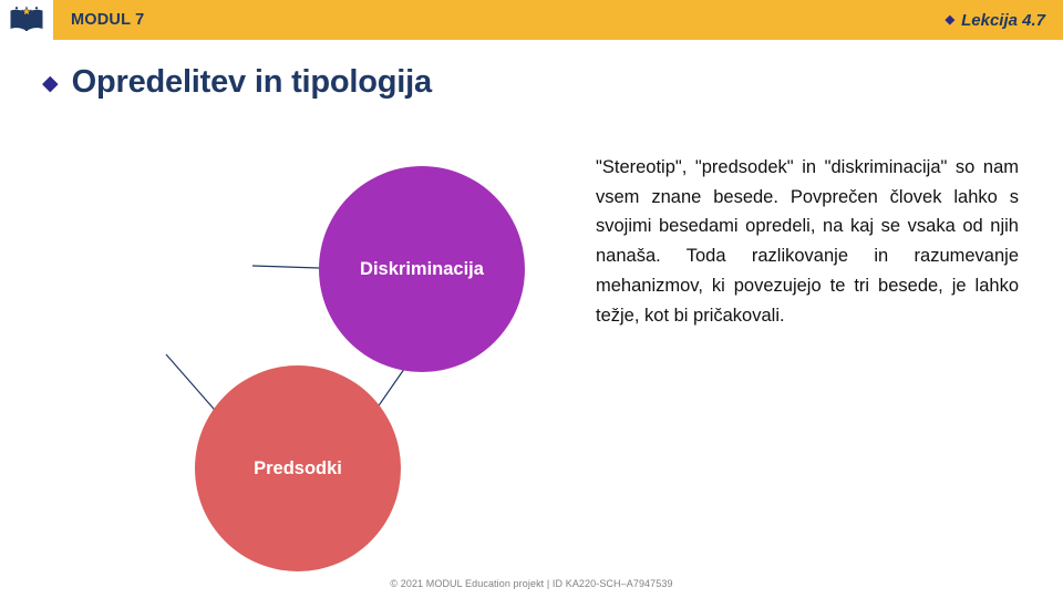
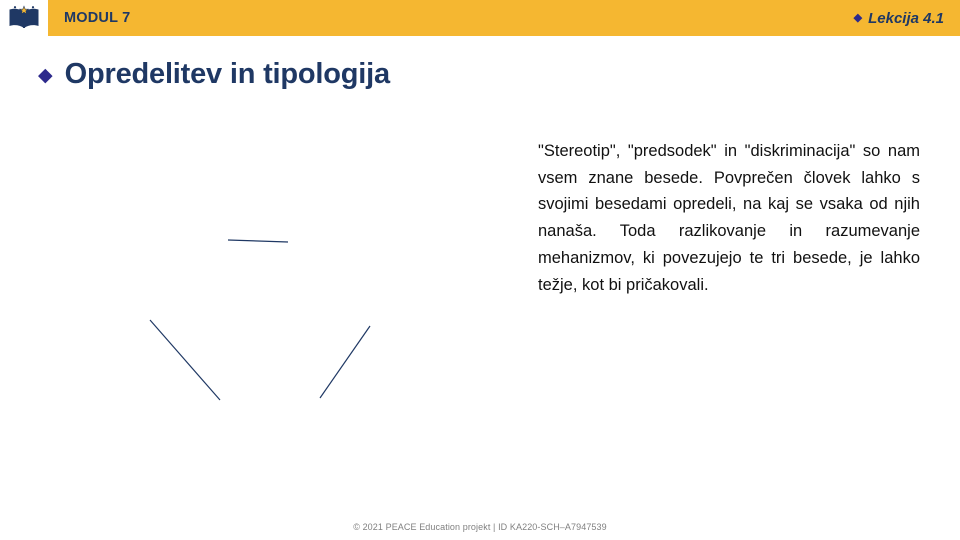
  MODUL 7
  ◆
- Lekcija 4.7
+ Lekcija 4.1
  ◆
  Opredelitev in tipologija
- Diskriminacija
- Predsodki
  "Stereotip", "predsodek" in "diskriminacija" so nam vsem znane besede. Povprečen človek lahko s svojimi besedami opredeli, na kaj se vsaka od njih nanaša. Toda razlikovanje in razumevanje mehanizmov, ki povezujejo te tri besede, je lahko težje, kot bi pričakovali.
- © 2021 MODUL Education projekt | ID KA220-SCH–A7947539
+ © 2021 PEACE Education projekt | ID KA220-SCH–A7947539
